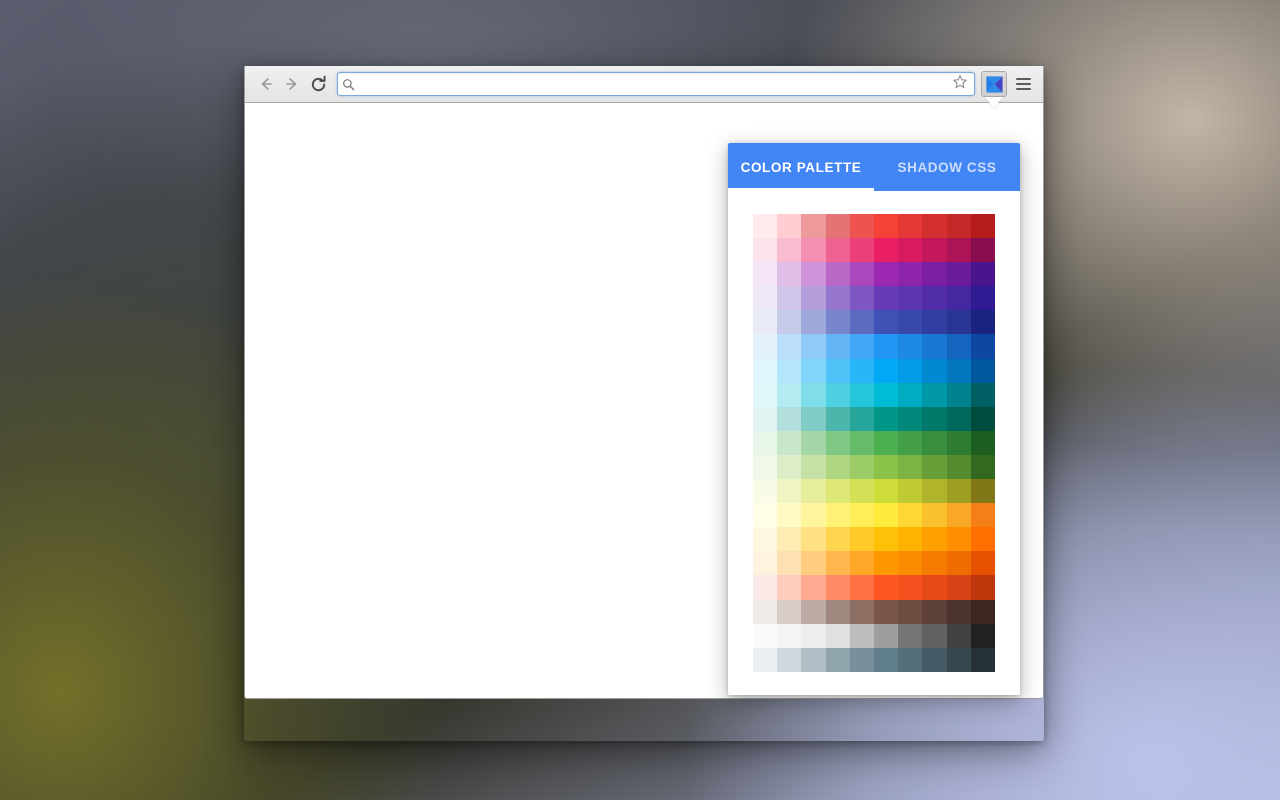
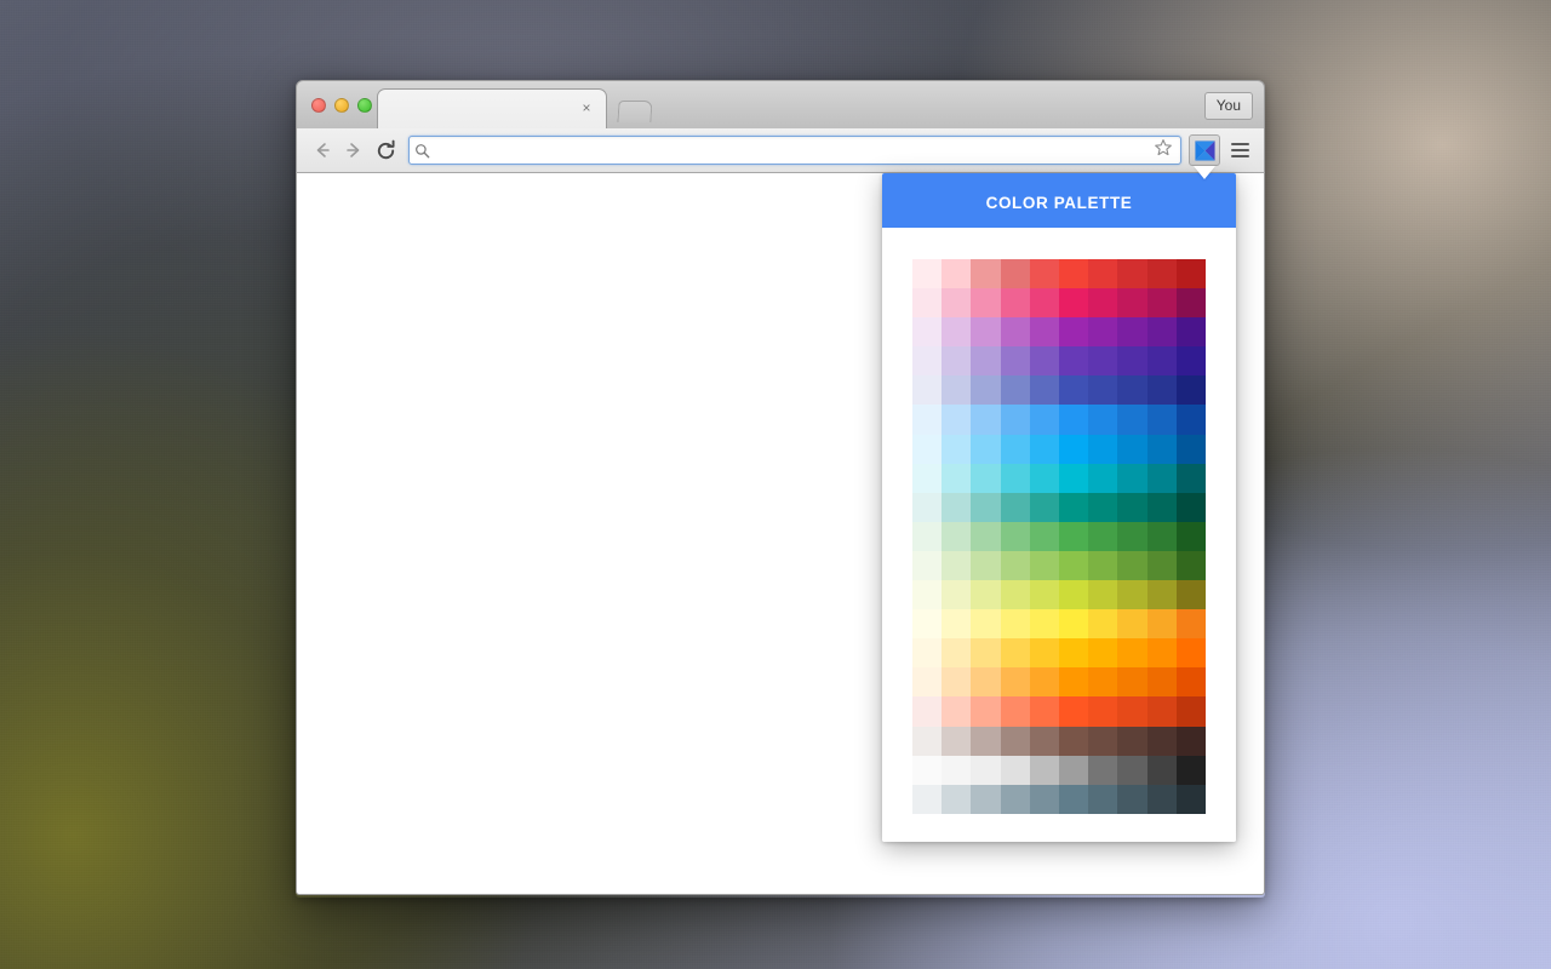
+ ×
+ You
  COLOR PALETTE
- SHADOW CSS
